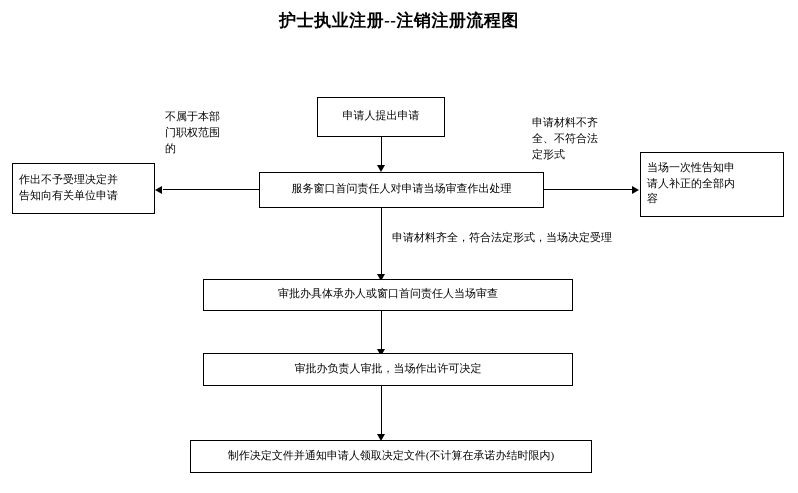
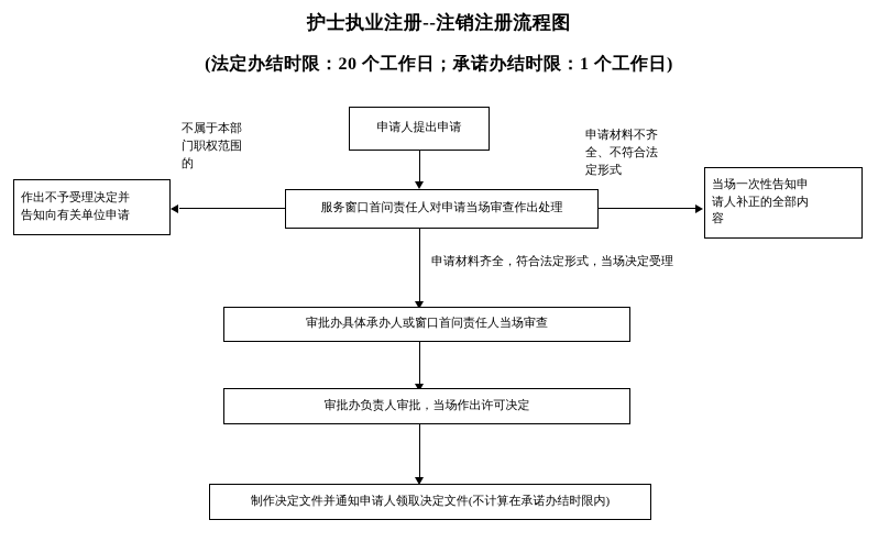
  护士执业注册--注销注册流程图
+ (法定办结时限：20 个工作日；承诺办结时限：1 个工作日)
  申请人提出申请
  服务窗口首问责任人对申请当场审查作出处理
  作出不予受理决定并
  告知向有关单位申请
  当场一次性告知申
  请人补正的全部内
  容
  不属于本部
  门职权范围
  的
  申请材料不齐
  全、不符合法
  定形式
  申请材料齐全，符合法定形式，当场决定受理
  审批办具体承办人或窗口首问责任人当场审查
  审批办负责人审批，当场作出许可决定
  制作决定文件并通知申请人领取决定文件(不计算在承诺办结时限内)
